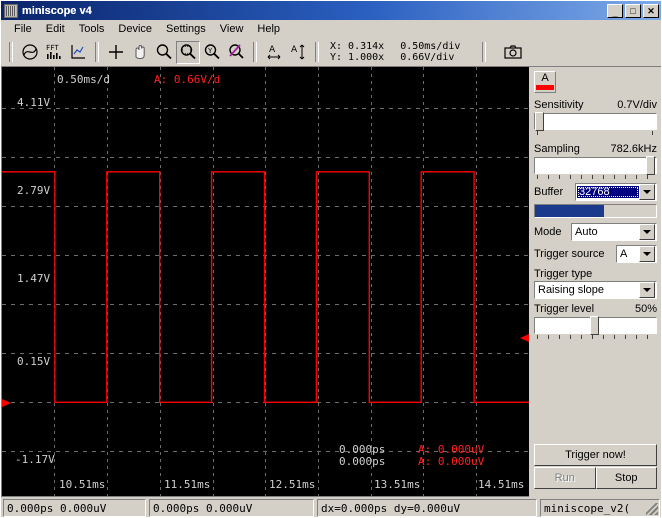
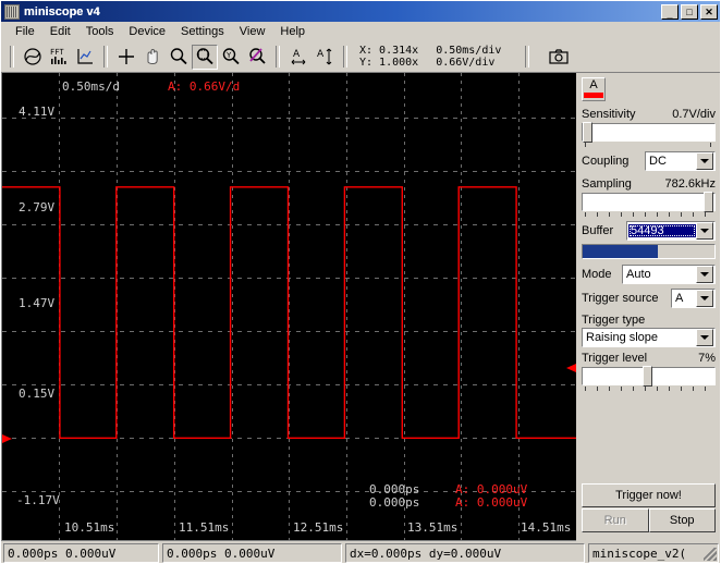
  miniscope v4
  _
  □
  ✕
  File
  Edit
  Tools
  Device
  Settings
  View
  Help
  FFT
  Y
  A
  A
  X: 0.314x
  Y: 1.000x
  0.50ms/div
  0.66V/div
  0.50ms/d
  A: 0.66V/d
  4.11V
  2.79V
  1.47V
  0.15V
  -1.17V
  10.51ms
  11.51ms
  12.51ms
  13.51ms
  14.51ms
  0.000ps
  A: 0.000uV
  0.000ps
  A: 0.000uV
  A
  Sensitivity
  0.7V/div
+ Coupling
+ DC
  Sampling
  782.6kHz
  Buffer
- 32768
+ 54493
  Mode
  Auto
  Trigger source
  A
  Trigger type
  Raising slope
  Trigger level
- 50%
+ 7%
  Trigger now!
  Run
  Stop
  0.000ps 0.000uV
  0.000ps 0.000uV
  dx=0.000ps dy=0.000uV
  miniscope_v2(
